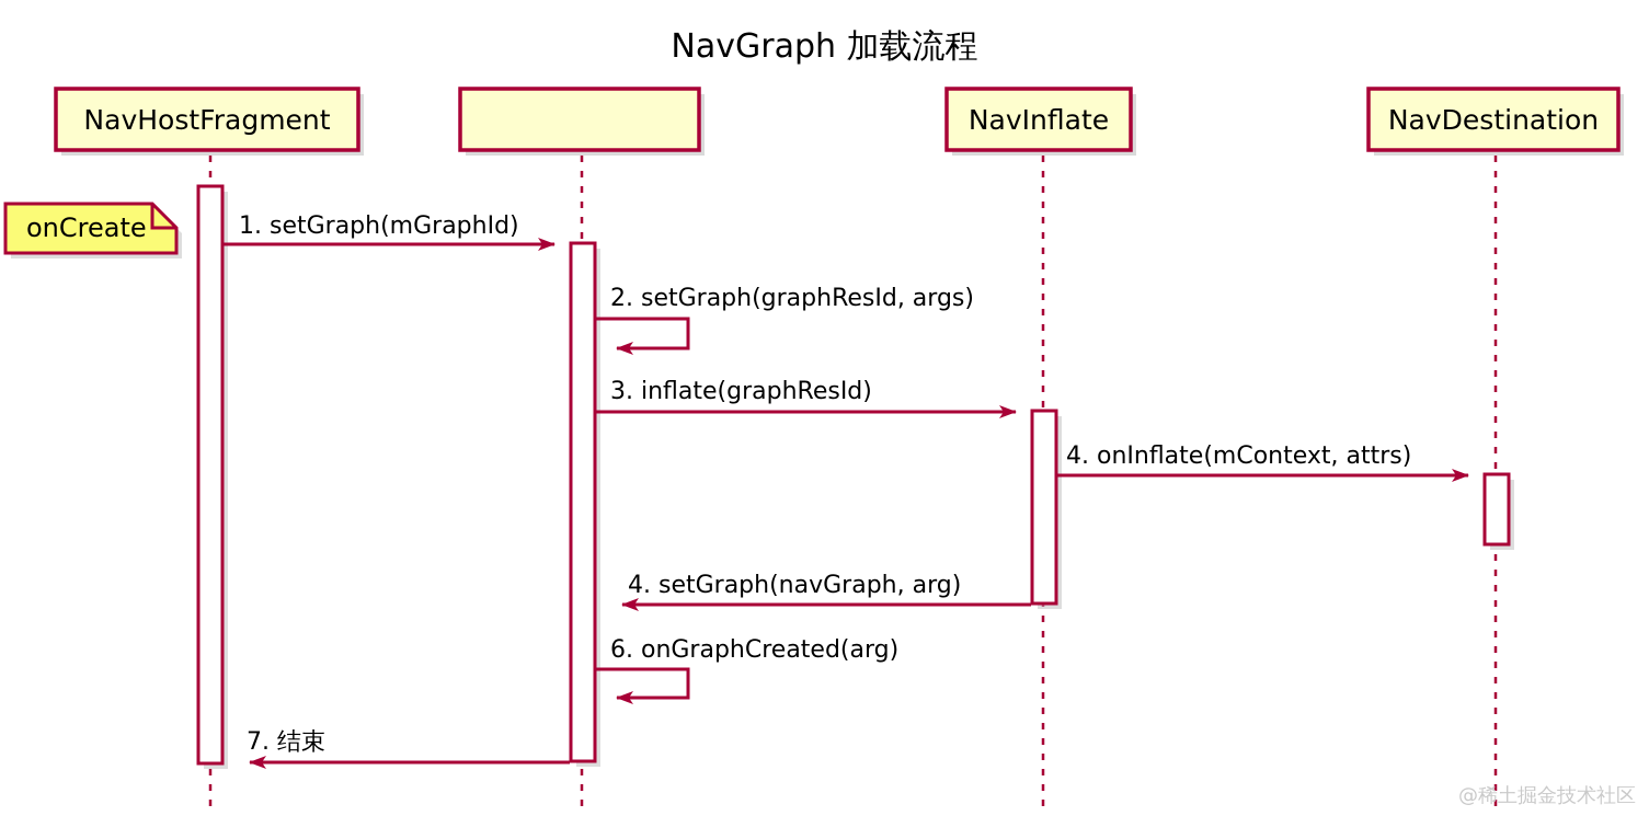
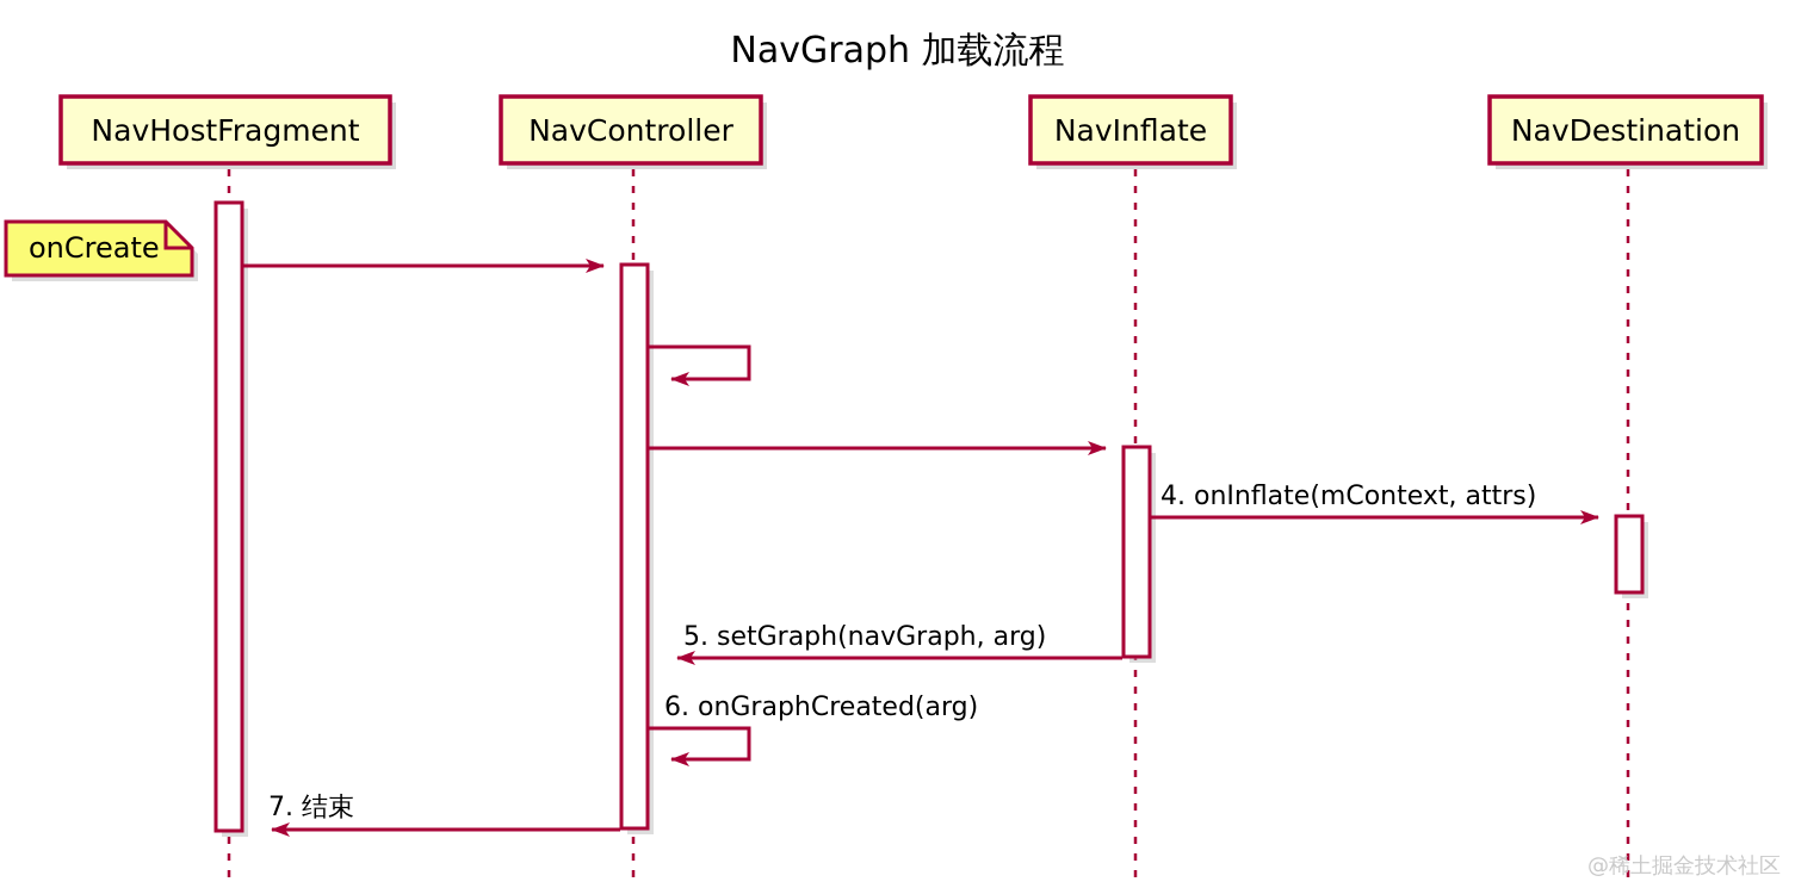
  NavGraph 加载流程
  NavHostFragment
+ NavController
  NavInflate
  NavDestination
  onCreate
- 1. setGraph(mGraphId)
- 2. setGraph(graphResId, args)
- 3. inflate(graphResId)
  4. onInflate(mContext, attrs)
- 4. setGraph(navGraph, arg)
+ 5. setGraph(navGraph, arg)
  6. onGraphCreated(arg)
  7. 结束
  @稀土掘金技术社区
